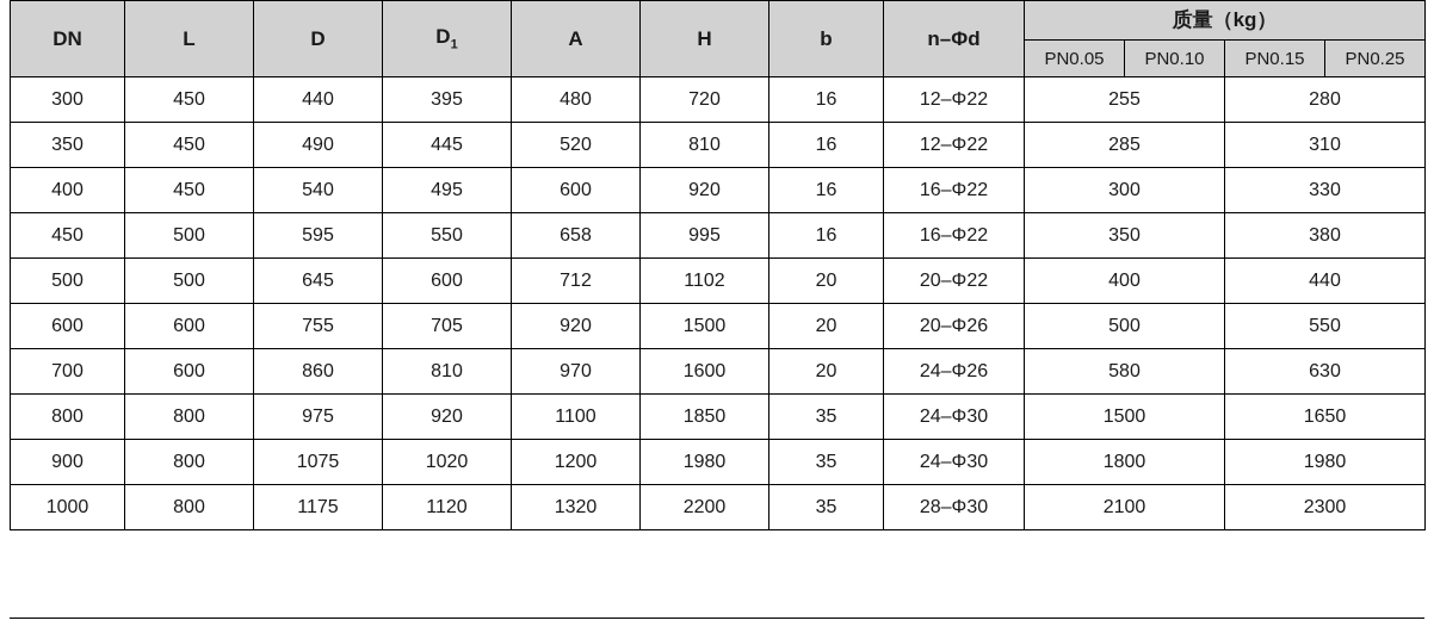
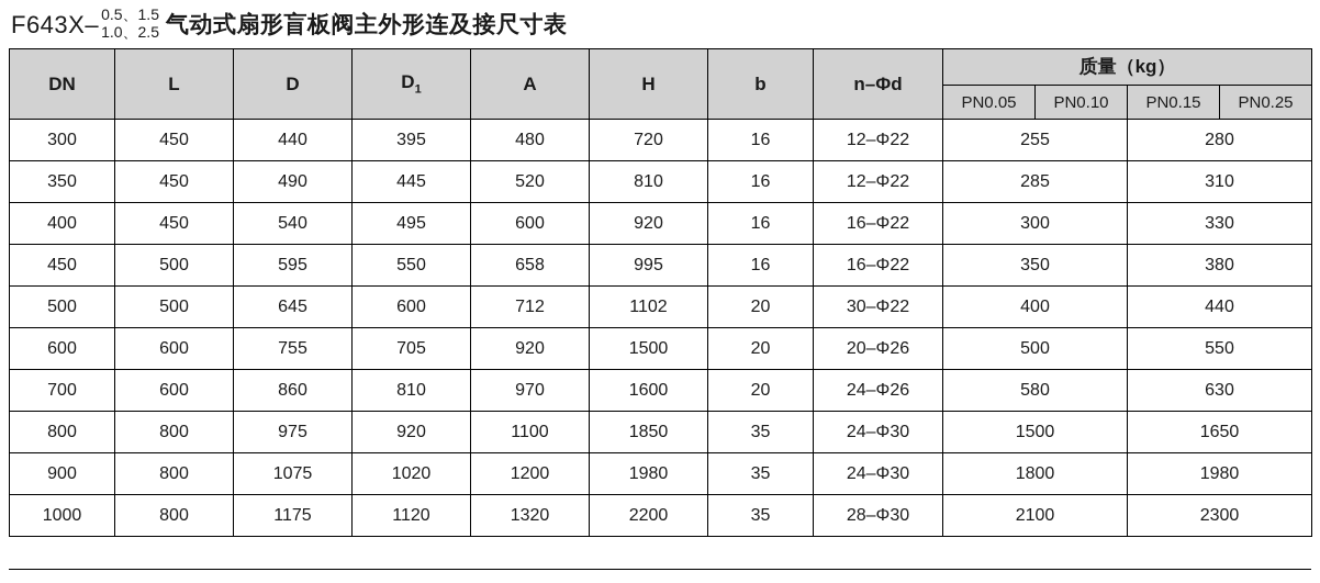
+ F643X–
+ 0.5、1.5
+ 1.0、2.5
+ 气动式扇形盲板阀主外形连及接尺寸表
  DN	L	D	D1	A	H	b	n–Φd	质量（kg）
  PN0.05	PN0.10	PN0.15	PN0.25
  300	450	440	395	480	720	16	12–Φ22	255	280
  350	450	490	445	520	810	16	12–Φ22	285	310
  400	450	540	495	600	920	16	16–Φ22	300	330
  450	500	595	550	658	995	16	16–Φ22	350	380
- 500	500	645	600	712	1102	20	20–Φ22	400	440
+ 500	500	645	600	712	1102	20	30–Φ22	400	440
  600	600	755	705	920	1500	20	20–Φ26	500	550
  700	600	860	810	970	1600	20	24–Φ26	580	630
  800	800	975	920	1100	1850	35	24–Φ30	1500	1650
  900	800	1075	1020	1200	1980	35	24–Φ30	1800	1980
  1000	800	1175	1120	1320	2200	35	28–Φ30	2100	2300
